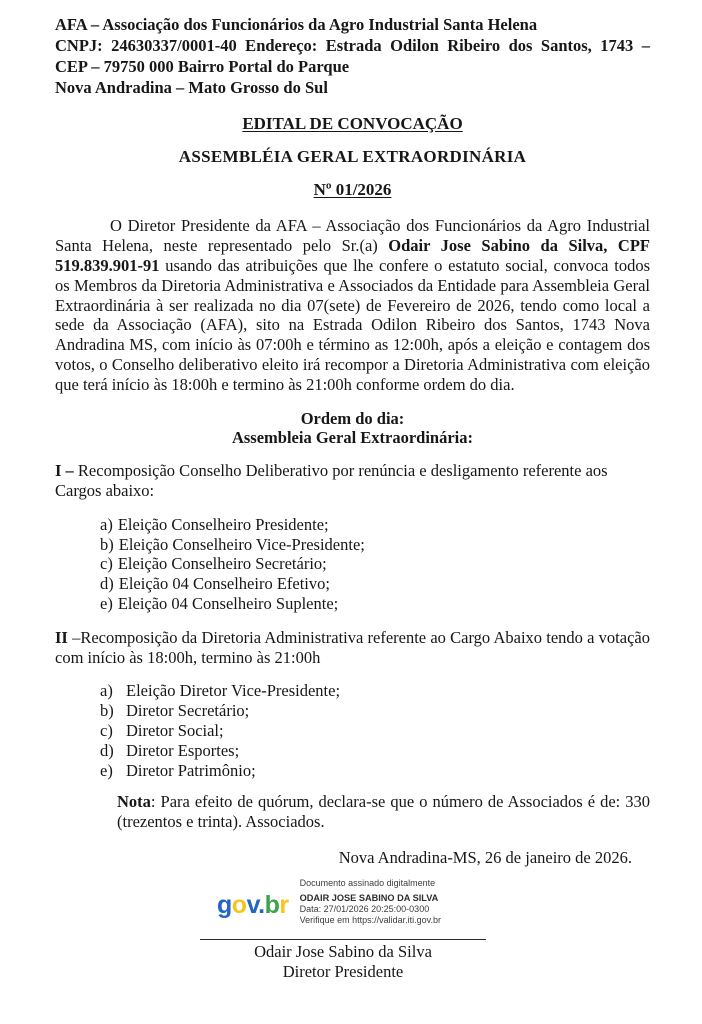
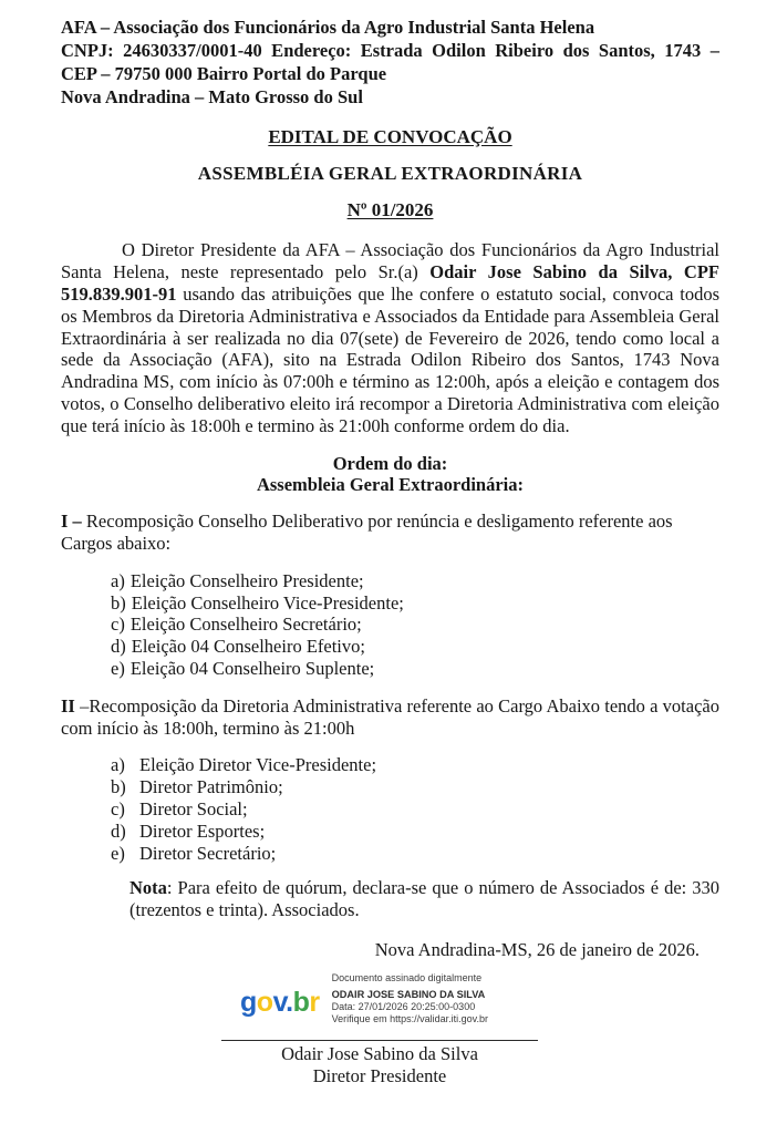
  AFA – Associação dos Funcionários da Agro Industrial Santa Helena
  CNPJ: 24630337/0001-40 Endereço: Estrada Odilon Ribeiro dos Santos, 1743 –
  CEP – 79750 000 Bairro Portal do Parque
  Nova Andradina – Mato Grosso do Sul
  EDITAL DE CONVOCAÇÃO
  ASSEMBLÉIA GERAL EXTRAORDINÁRIA
  Nº 01/2026
  O Diretor Presidente da AFA – Associação dos Funcionários da Agro Industrial Santa Helena, neste representado pelo Sr.(a) Odair Jose Sabino da Silva, CPF 519.839.901-91 usando das atribuições que lhe confere o estatuto social, convoca todos os Membros da Diretoria Administrativa e Associados da Entidade para Assembleia Geral Extraordinária à ser realizada no dia 07(sete) de Fevereiro de 2026, tendo como local a sede da Associação (AFA), sito na Estrada Odilon Ribeiro dos Santos, 1743 Nova Andradina MS, com início às 07:00h e término as 12:00h, após a eleição e contagem dos votos, o Conselho deliberativo eleito irá recompor a Diretoria Administrativa com eleição que terá início às 18:00h e termino às 21:00h conforme ordem do dia.
  Ordem do dia:
  Assembleia Geral Extraordinária:
  I – Recomposição Conselho Deliberativo por renúncia e desligamento referente aos Cargos abaixo:
  a) Eleição Conselheiro Presidente;
  b) Eleição Conselheiro Vice-Presidente;
  c) Eleição Conselheiro Secretário;
  d) Eleição 04 Conselheiro Efetivo;
  e) Eleição 04 Conselheiro Suplente;
  II –Recomposição da Diretoria Administrativa referente ao Cargo Abaixo tendo a votação com início às 18:00h, termino às 21:00h
  a) Eleição Diretor Vice-Presidente;
- b) Diretor Secretário;
+ b) Diretor Patrimônio;
  c) Diretor Social;
  d) Diretor Esportes;
- e) Diretor Patrimônio;
+ e) Diretor Secretário;
  Nota: Para efeito de quórum, declara-se que o número de Associados é de: 330 (trezentos e trinta). Associados.
  Nova Andradina-MS, 26 de janeiro de 2026.
  gov.br
  Documento assinado digitalmente
  ODAIR JOSE SABINO DA SILVA
  Data: 27/01/2026 20:25:00-0300
  Verifique em https://validar.iti.gov.br
  Odair Jose Sabino da Silva
  Diretor Presidente
